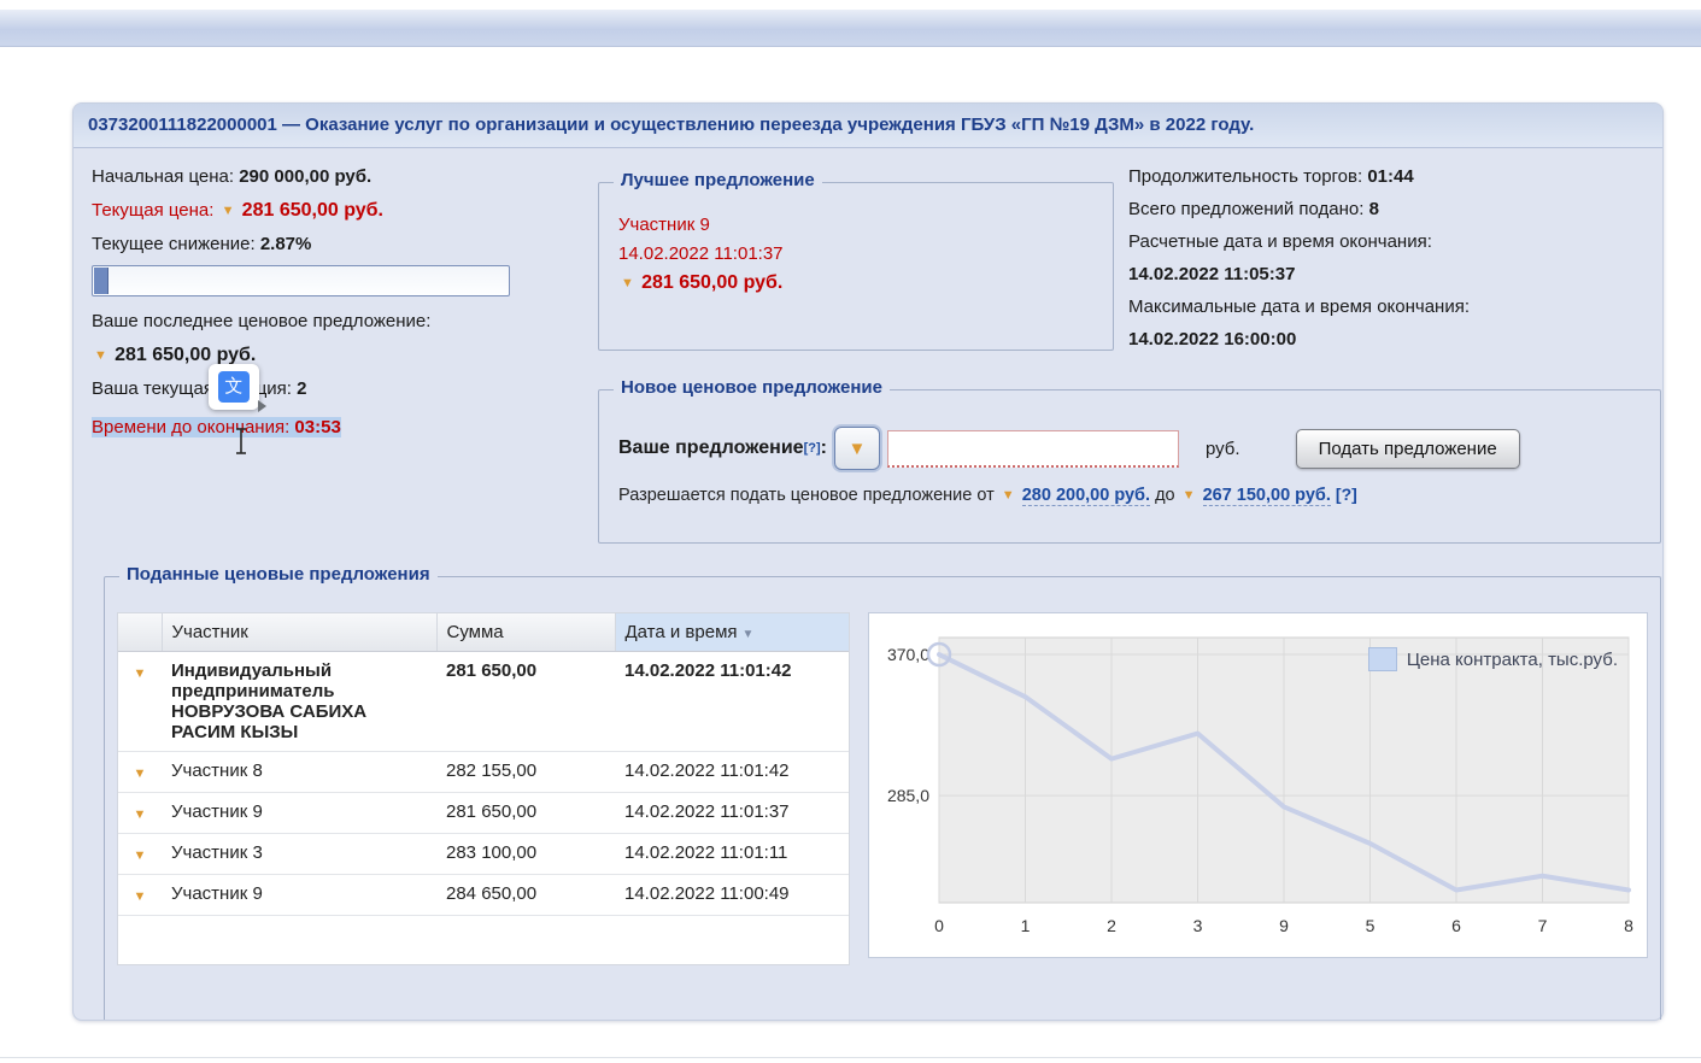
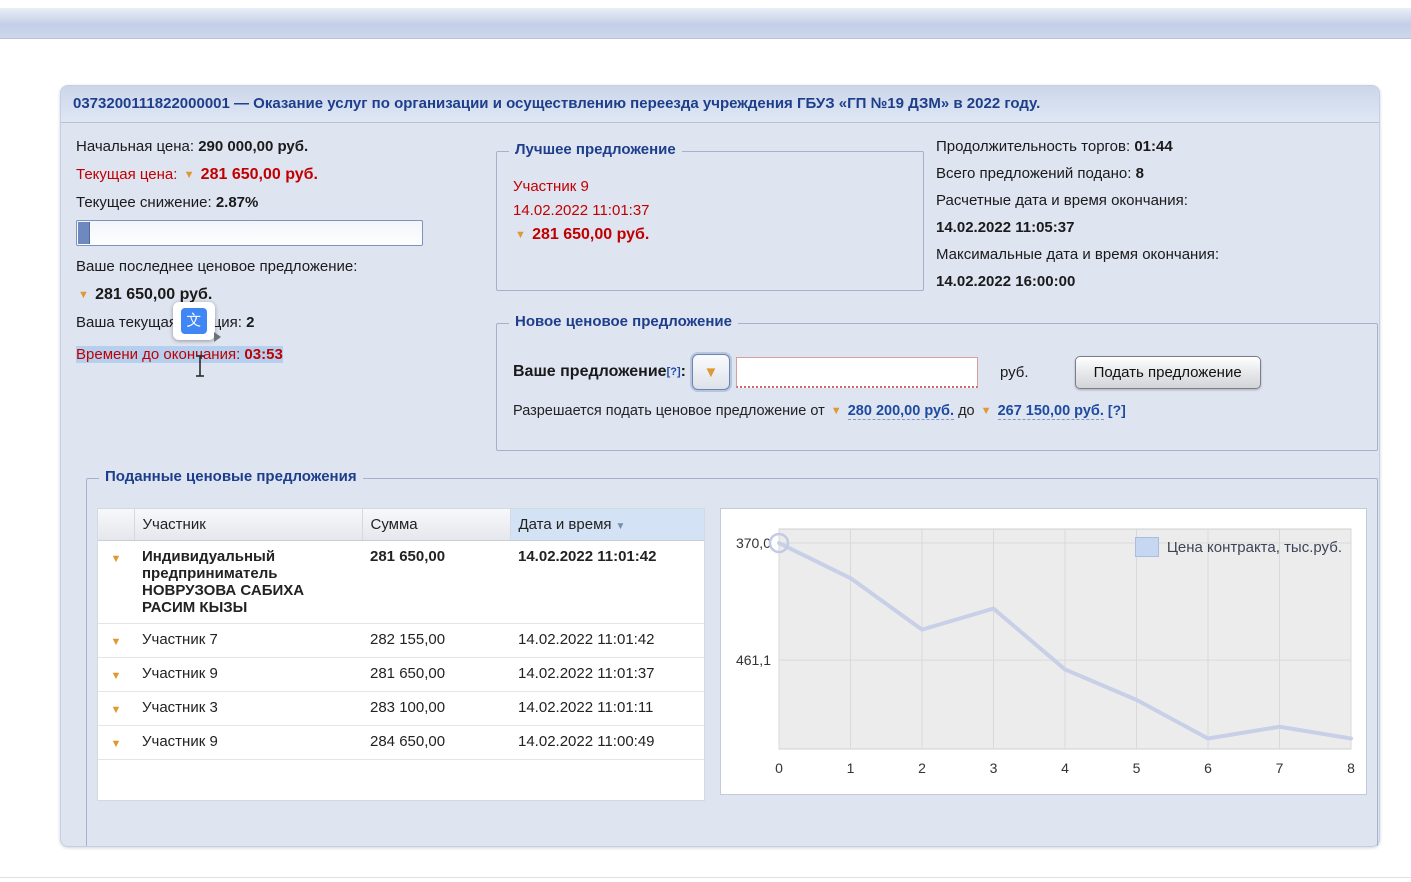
  0373200111822000001 — Оказание услуг по организации и осуществлению переезда учреждения ГБУЗ «ГП №19 ДЗМ» в 2022 году.
  Начальная цена: 290 000,00 руб.
  Текущая цена: ▼ 281 650,00 руб.
  Текущее снижение: 2.87%
  Ваше последнее ценовое предложение:
  ▼ 281 650,00 руб.
  Ваша текущация: 2
  Времени до окончания: 03:53
  Лучшее предложение
  Участник 9
  14.02.2022 11:01:37
  ▼ 281 650,00 руб.
  Продолжительность торгов: 01:44
  Всего предложений подано: 8
  Расчетные дата и время окончания:
  14.02.2022 11:05:37
  Максимальные дата и время окончания:
  14.02.2022 16:00:00
  Новое ценовое предложение
  Ваше предложение
  [?]
  :
  ▼
  руб.
  Подать предложение
  Разрешается подать ценовое предложение от ▼ 280 200,00 руб. до ▼ 267 150,00 руб. [?]
  Поданные ценовые предложения
  	Участник	Сумма	Дата и время ▼
  ▼	Индивидуальный предприниматель НОВРУЗОВА САБИХА РАСИМ КЫЗЫ	281 650,00	14.02.2022 11:01:42
- ▼	Участник 8	282 155,00	14.02.2022 11:01:42
+ ▼	Участник 7	282 155,00	14.02.2022 11:01:42
  ▼	Участник 9	281 650,00	14.02.2022 11:01:37
  ▼	Участник 3	283 100,00	14.02.2022 11:01:11
  ▼	Участник 9	284 650,00	14.02.2022 11:00:49
  Цена контракта, тыс.руб.
  370,0
- 285,0
+ 461,1
  0
  1
  2
  3
- 9
+ 4
  5
  6
  7
  8
  文
